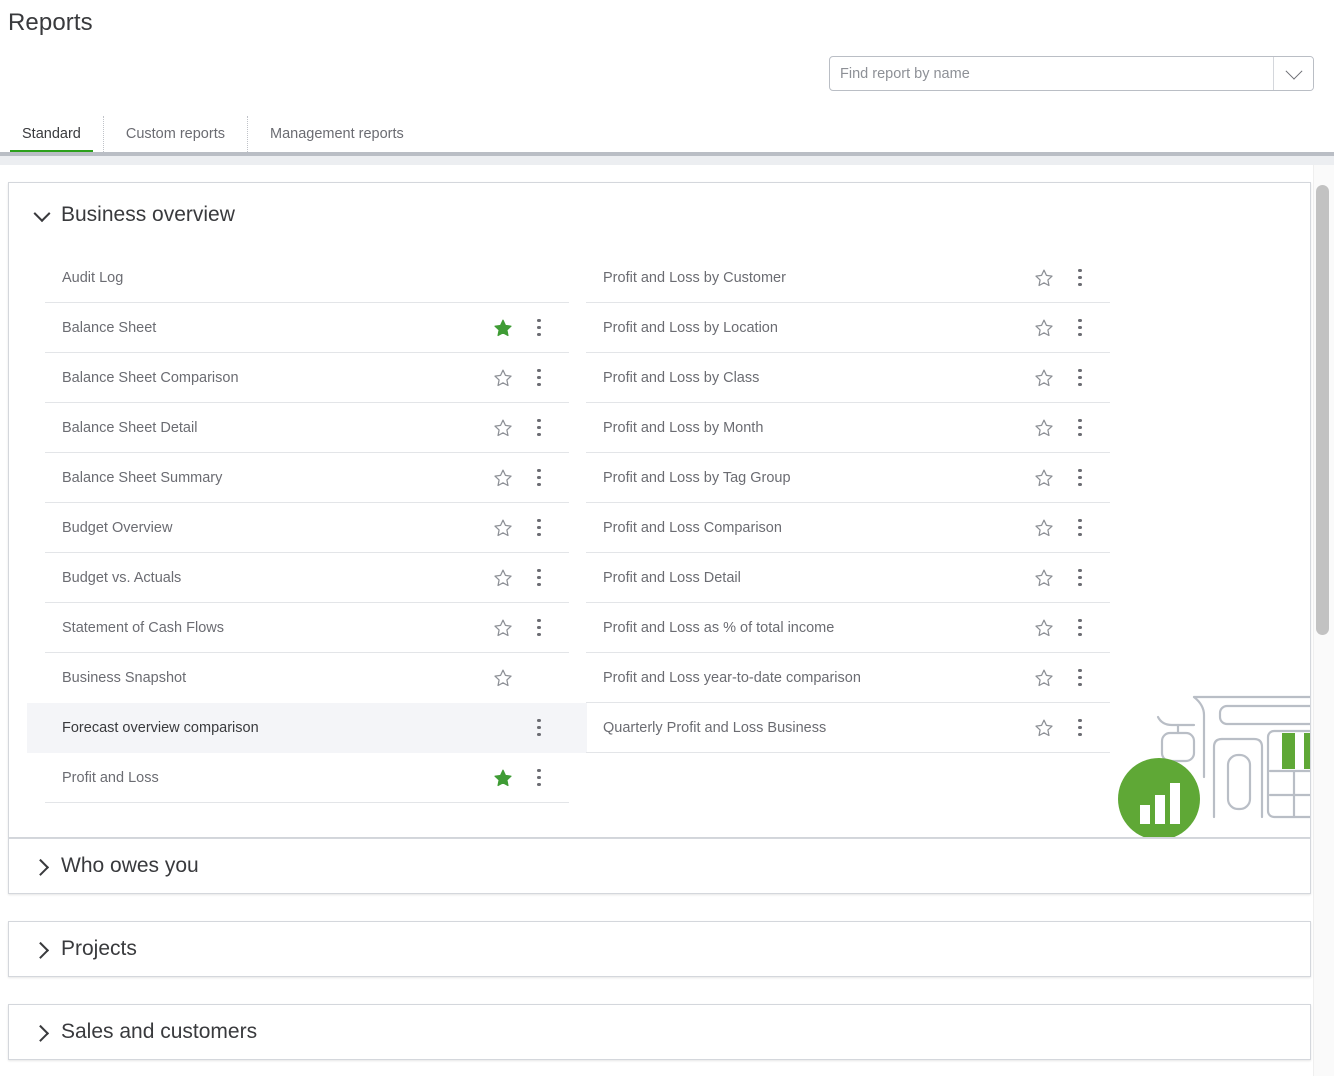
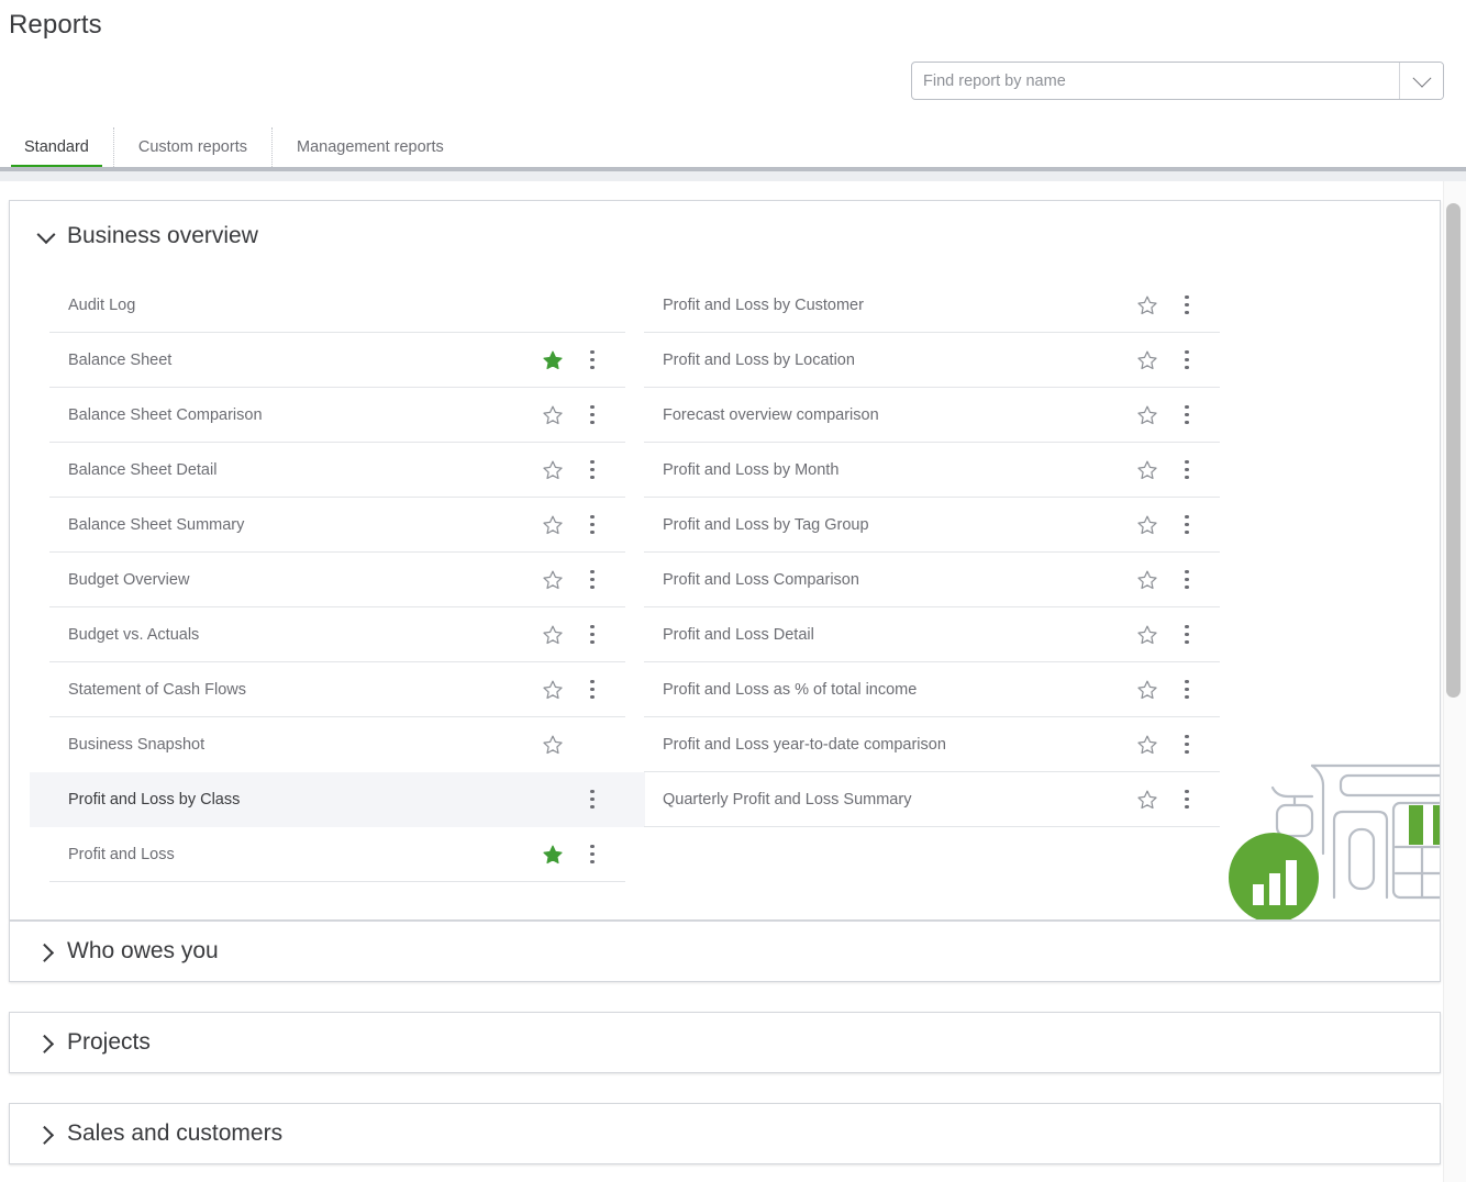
  Reports
  Find report by name
  Standard
  Custom reports
  Management reports
  Business overview
  Audit Log
  Balance Sheet
  Balance Sheet Comparison
  Balance Sheet Detail
  Balance Sheet Summary
  Budget Overview
  Budget vs. Actuals
  Statement of Cash Flows
  Business Snapshot
- Forecast overview comparison
+ Profit and Loss by Class
  Profit and Loss
  Profit and Loss by Customer
  Profit and Loss by Location
- Profit and Loss by Class
+ Forecast overview comparison
  Profit and Loss by Month
  Profit and Loss by Tag Group
  Profit and Loss Comparison
  Profit and Loss Detail
  Profit and Loss as % of total income
  Profit and Loss year-to-date comparison
- Quarterly Profit and Loss Business
+ Quarterly Profit and Loss Summary
  Who owes you
  Projects
  Sales and customers
